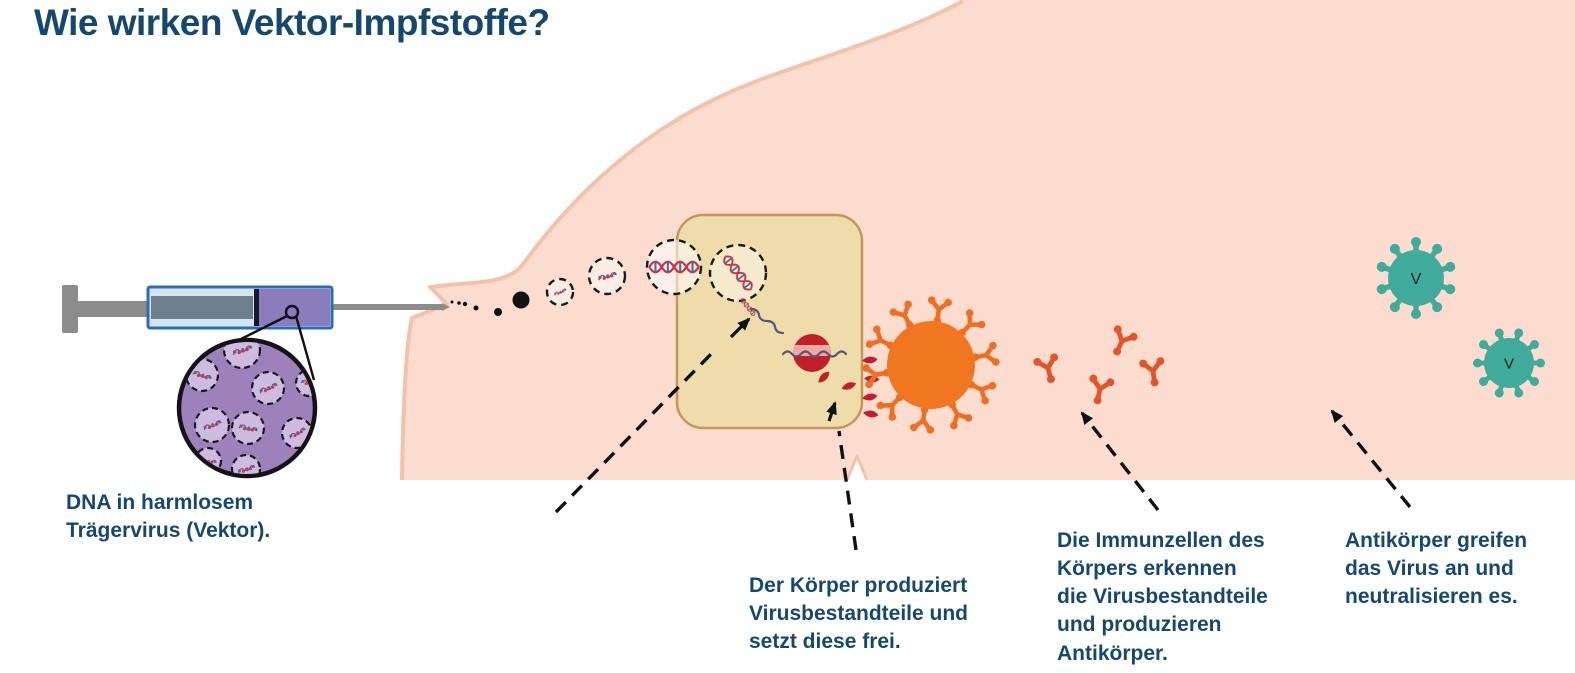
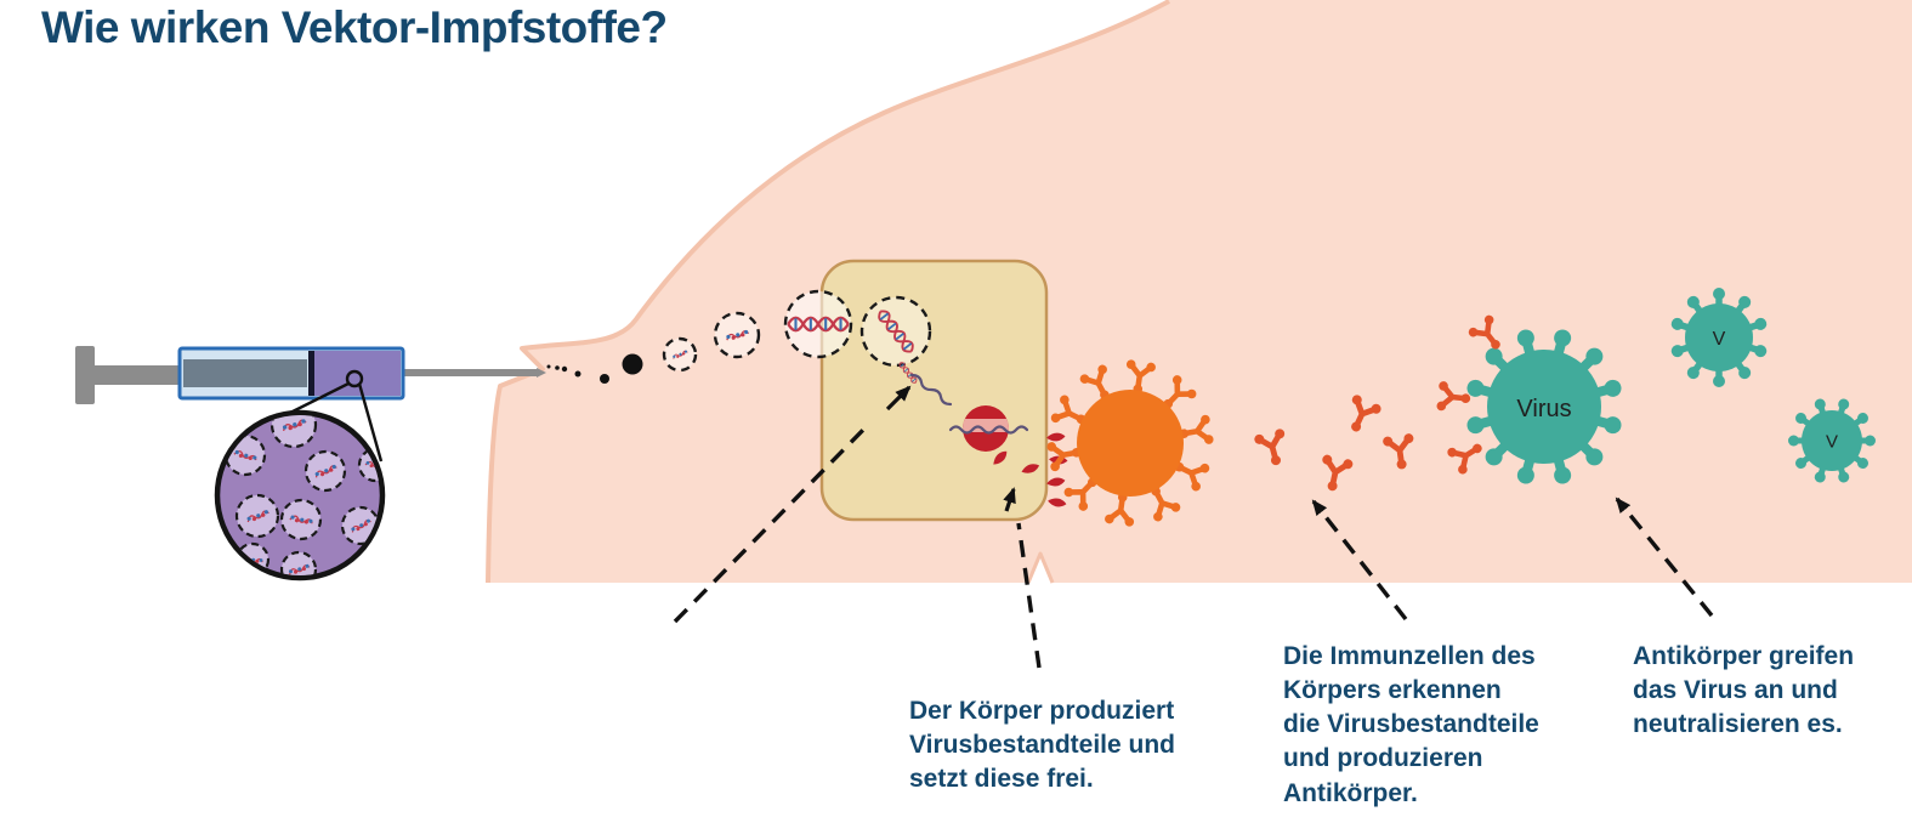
+ Virus
  V
  V
  Wie wirken Vektor-Impfstoffe?
- DNA in harmlosem
- Trägervirus (Vektor).
  Der Körper produziert
  Virusbestandteile und
  setzt diese frei.
  Die Immunzellen des
  Körpers erkennen
  die Virusbestandteile
  und produzieren
  Antikörper.
  Antikörper greifen
  das Virus an und
  neutralisieren es.
